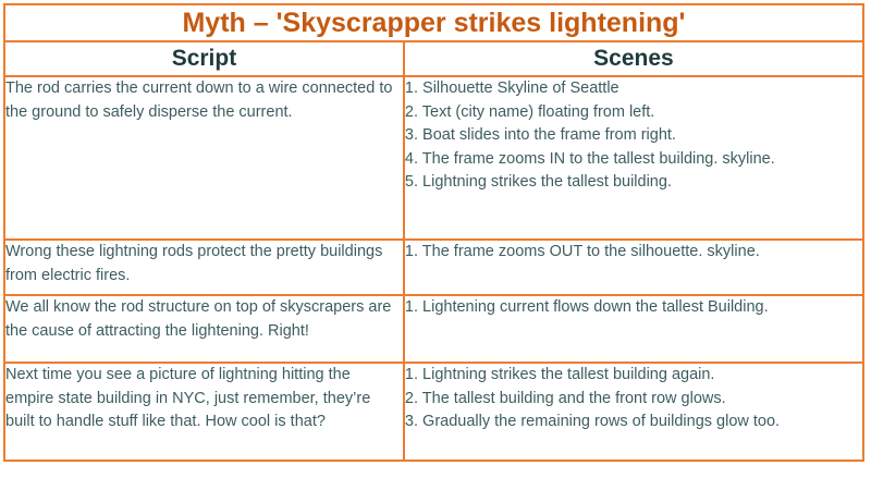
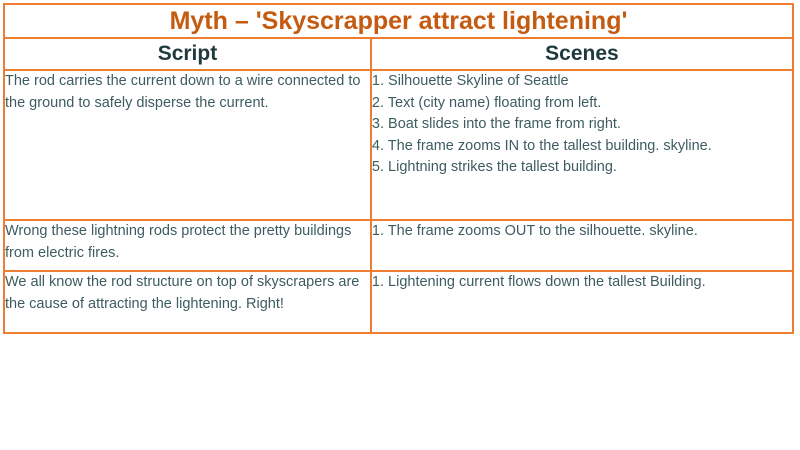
- Myth – 'Skyscrapper strikes lightening'
+ Myth – 'Skyscrapper attract lightening'
  Script	Scenes
  The rod carries the current down to a wire connected to the ground to safely disperse the current.	1. Silhouette Skyline of Seattle 2. Text (city name) floating from left. 3. Boat slides into the frame from right. 4. The frame zooms IN to the tallest building. skyline. 5. Lightning strikes the tallest building.
  Wrong these lightning rods protect the pretty buildings from electric fires.	1. The frame zooms OUT to the silhouette. skyline.
  We all know the rod structure on top of skyscrapers are the cause of attracting the lightening. Right!	1. Lightening current flows down the tallest Building.
- Next time you see a picture of lightning hitting the empire state building in NYC, just remember, they’re built to handle stuff like that. How cool is that?	1. Lightning strikes the tallest building again. 2. The tallest building and the front row glows. 3. Gradually the remaining rows of buildings glow too.
